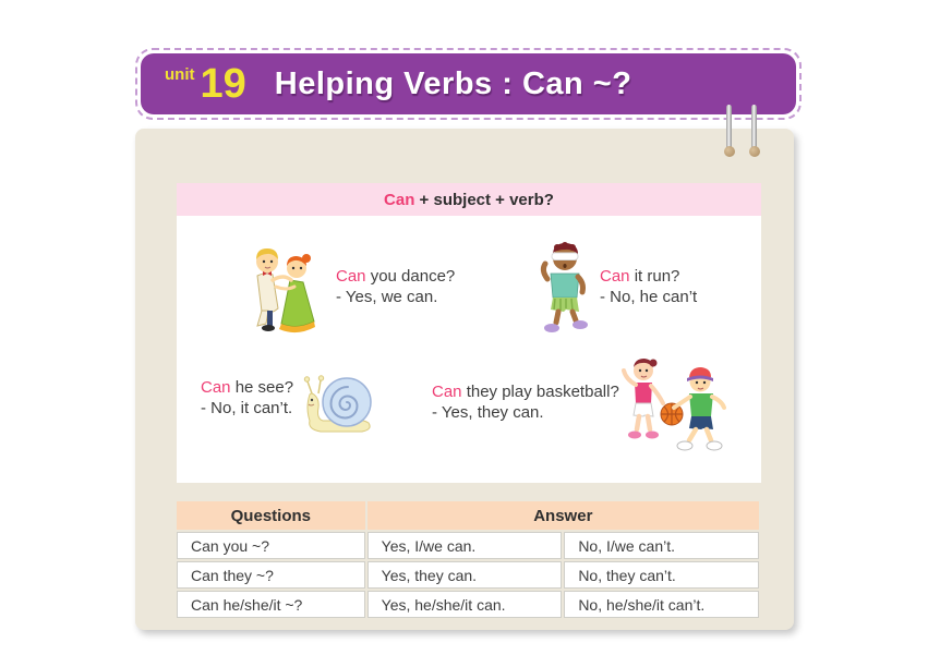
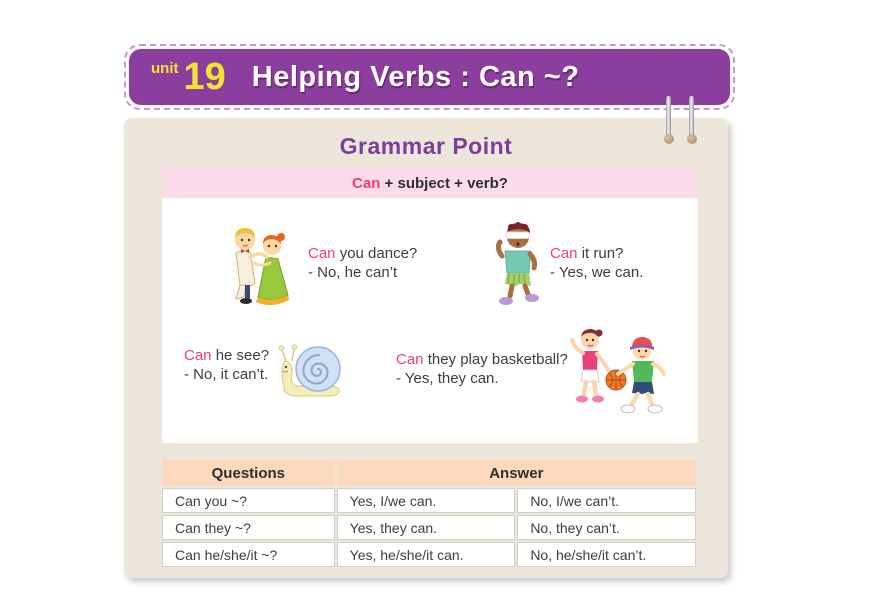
  unit
  19
  Helping Verbs : Can ~?
+ Grammar Point
  Can + subject + verb?
  Can you dance?
- - Yes, we can.
+ - No, he can’t
  Can it run?
- - No, he can’t
+ - Yes, we can.
  Can he see?
  - No, it can’t.
  Can they play basketball?
  - Yes, they can.
  Questions	Answer
  Can you ~?	Yes, I/we can.	No, I/we can’t.
  Can they ~?	Yes, they can.	No, they can’t.
  Can he/she/it ~?	Yes, he/she/it can.	No, he/she/it can’t.
